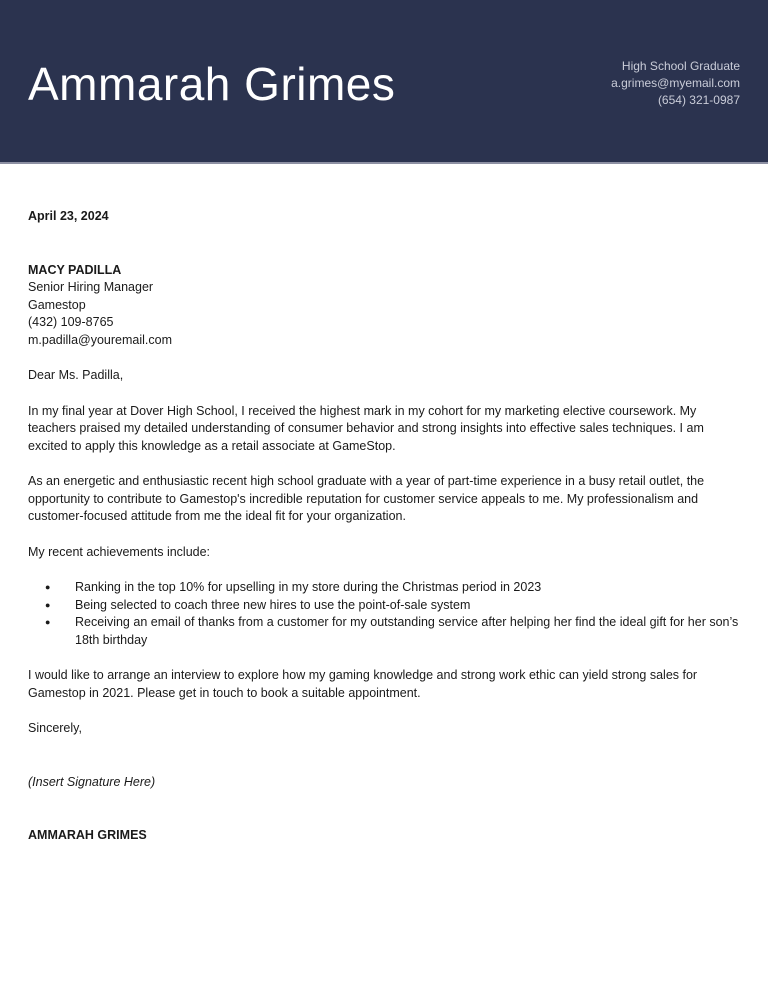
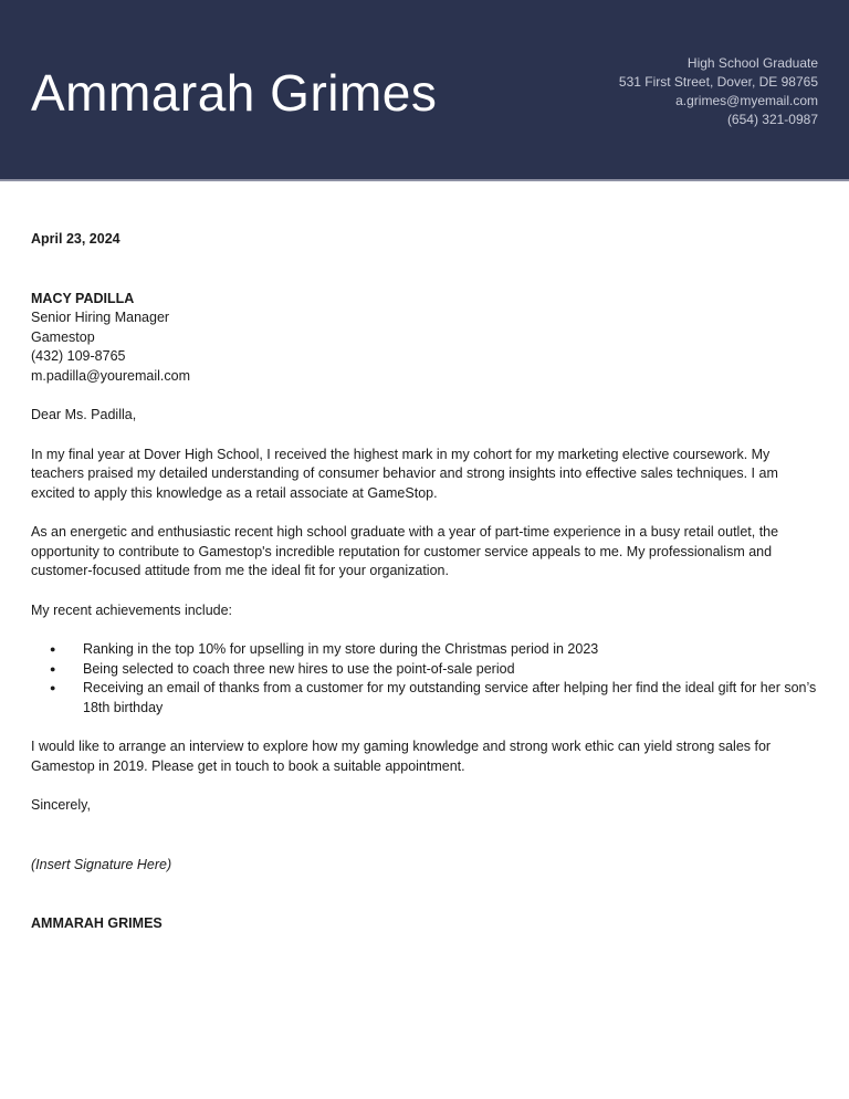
  Ammarah Grimes
  High School Graduate
+ 531 First Street, Dover, DE 98765
  a.grimes@myemail.com
  (654) 321-0987
  April 23, 2024
  MACY PADILLA
  Senior Hiring Manager
  Gamestop
  (432) 109-8765
  m.padilla@youremail.com
  Dear Ms. Padilla,
  In my final year at Dover High School, I received the highest mark in my cohort for my marketing elective coursework. My teachers praised my detailed understanding of consumer behavior and strong insights into effective sales techniques. I am excited to apply this knowledge as a retail associate at GameStop.
  As an energetic and enthusiastic recent high school graduate with a year of part-time experience in a busy retail outlet, the opportunity to contribute to Gamestop's incredible reputation for customer service appeals to me. My professionalism and customer-focused attitude from me the ideal fit for your organization.
  My recent achievements include:
  Ranking in the top 10% for upselling in my store during the Christmas period in 2023
- Being selected to coach three new hires to use the point-of-sale system
+ Being selected to coach three new hires to use the point-of-sale period
  Receiving an email of thanks from a customer for my outstanding service after helping her find the ideal gift for her son’s 18th birthday
- I would like to arrange an interview to explore how my gaming knowledge and strong work ethic can yield strong sales for Gamestop in 2021. Please get in touch to book a suitable appointment.
+ I would like to arrange an interview to explore how my gaming knowledge and strong work ethic can yield strong sales for Gamestop in 2019. Please get in touch to book a suitable appointment.
  Sincerely,
  (Insert Signature Here)
  AMMARAH GRIMES
